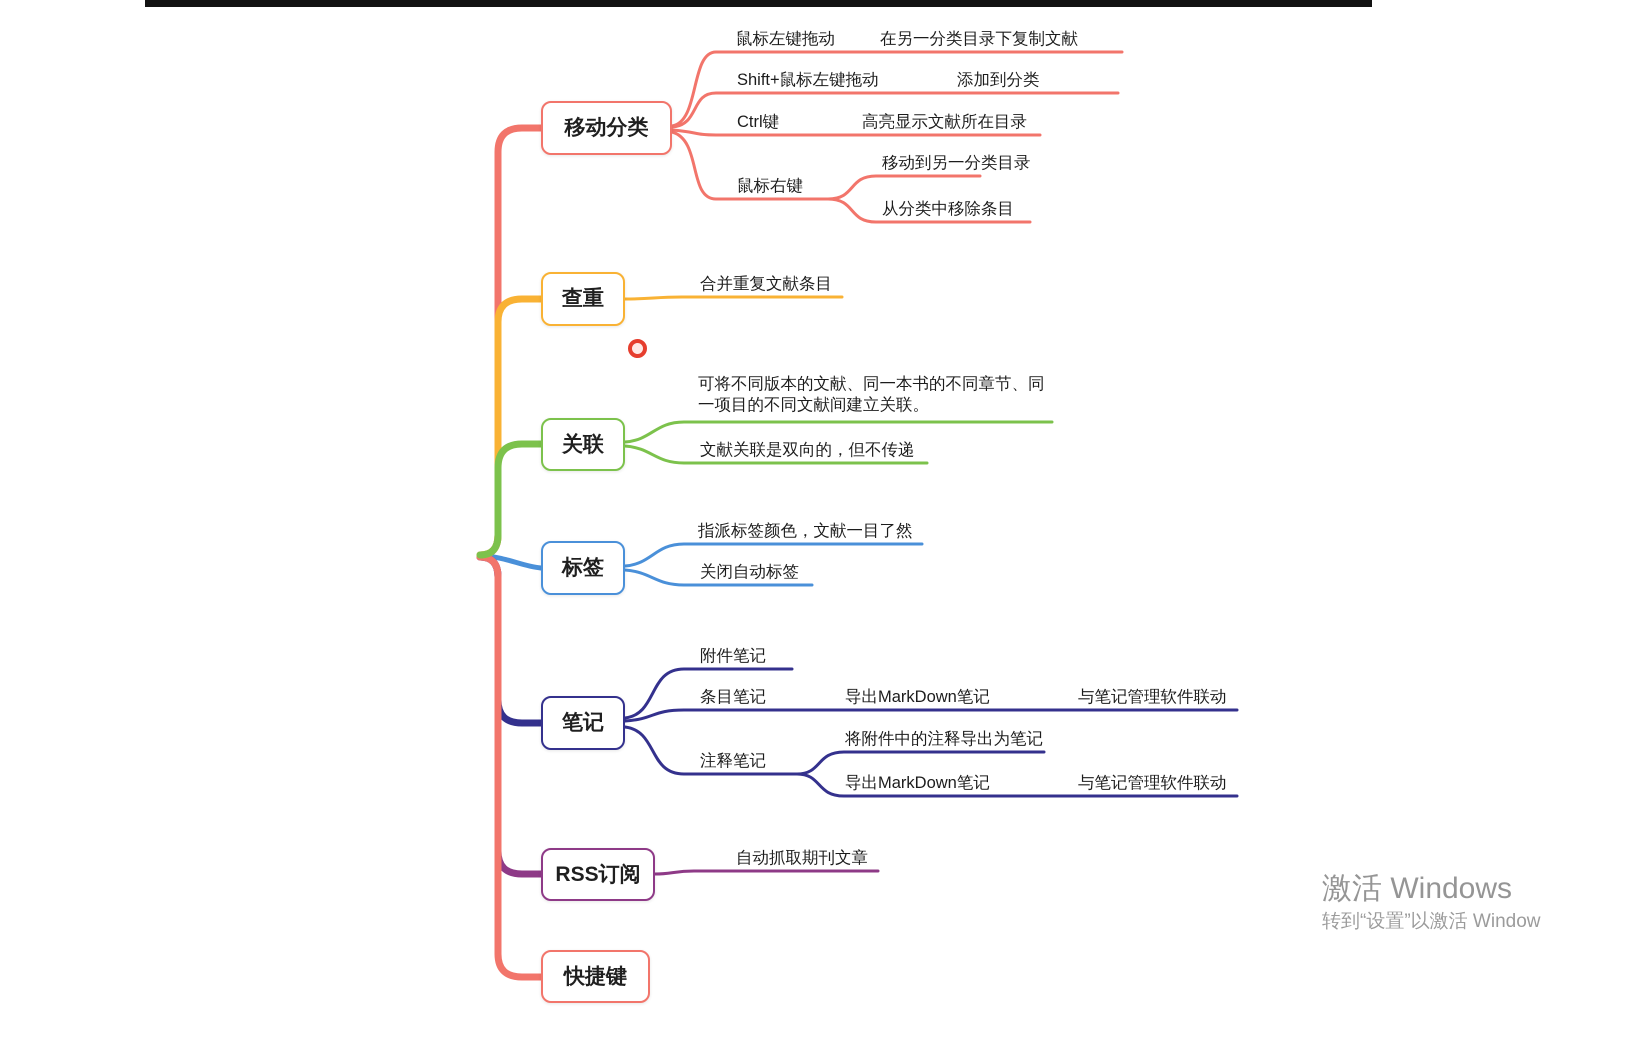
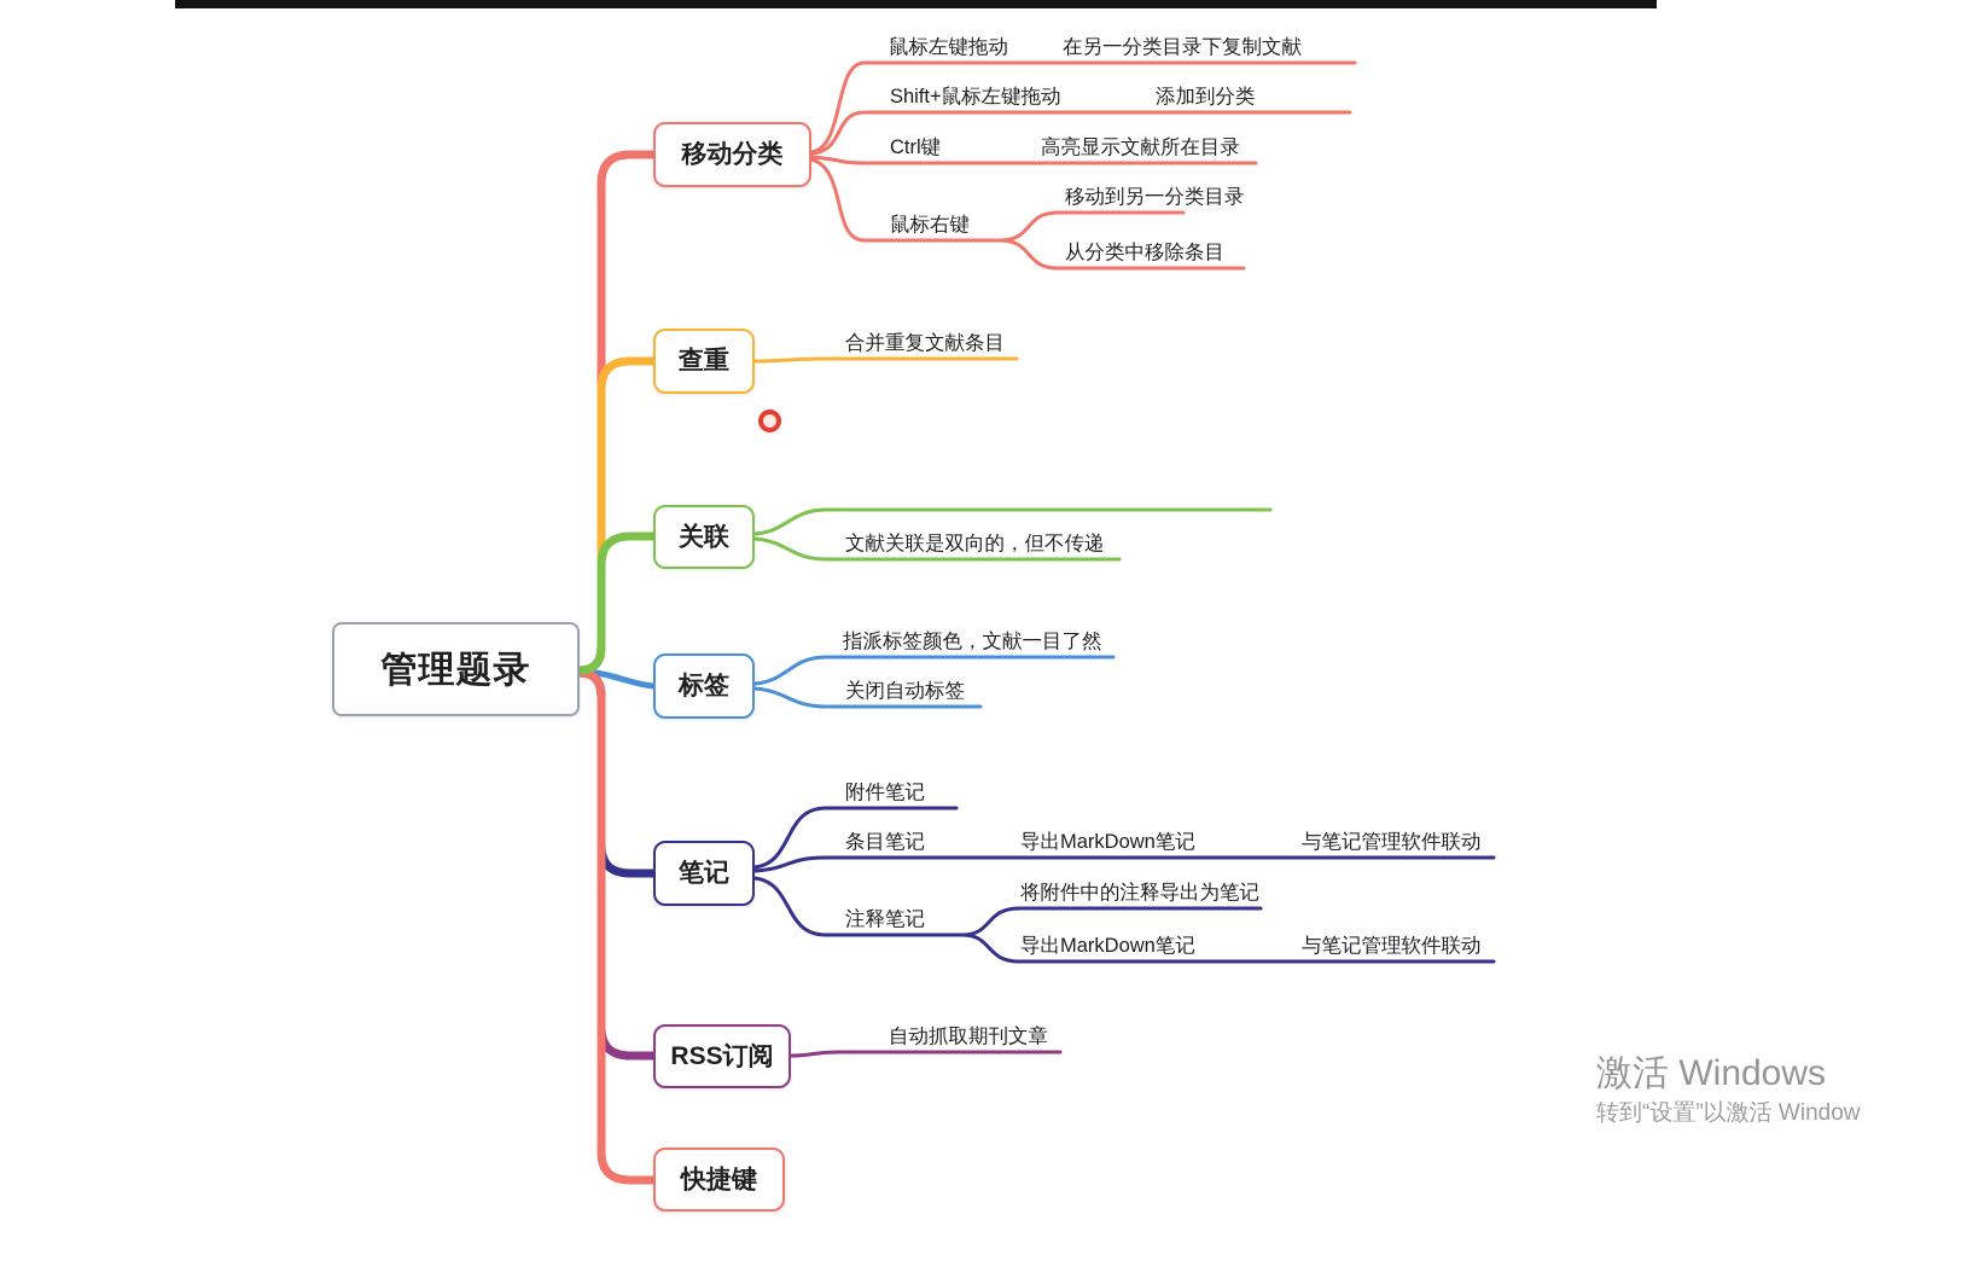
+ 管理题录
  移动分类
  查重
  关联
  标签
  笔记
  RSS订阅
  快捷键
  鼠标左键拖动
  在另一分类目录下复制文献
  Shift+鼠标左键拖动
  添加到分类
  Ctrl键
  高亮显示文献所在目录
  鼠标右键
  移动到另一分类目录
  从分类中移除条目
  合并重复文献条目
- 可将不同版本的文献、同一本书的不同章节、同一项目的不同文献间建立关联。
  文献关联是双向的，但不传递
  指派标签颜色，文献一目了然
  关闭自动标签
  附件笔记
  条目笔记
  导出MarkDown笔记
  与笔记管理软件联动
  注释笔记
  将附件中的注释导出为笔记
  导出MarkDown笔记
  与笔记管理软件联动
  自动抓取期刊文章
  激活 Windows
  转到“设置”以激活 Window
